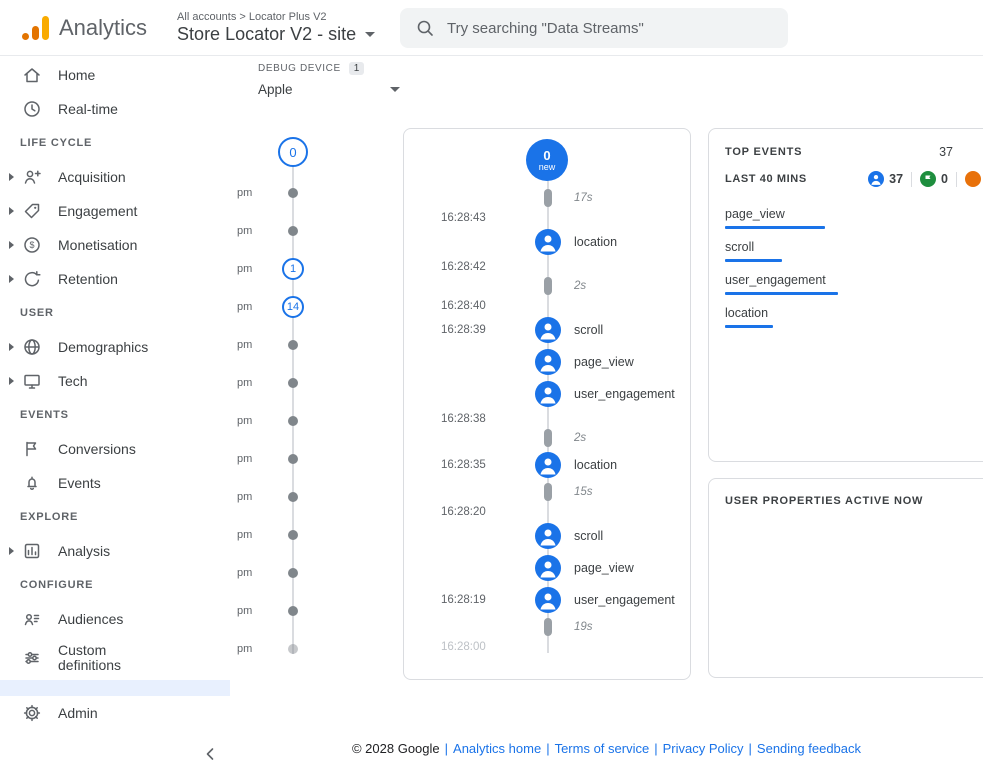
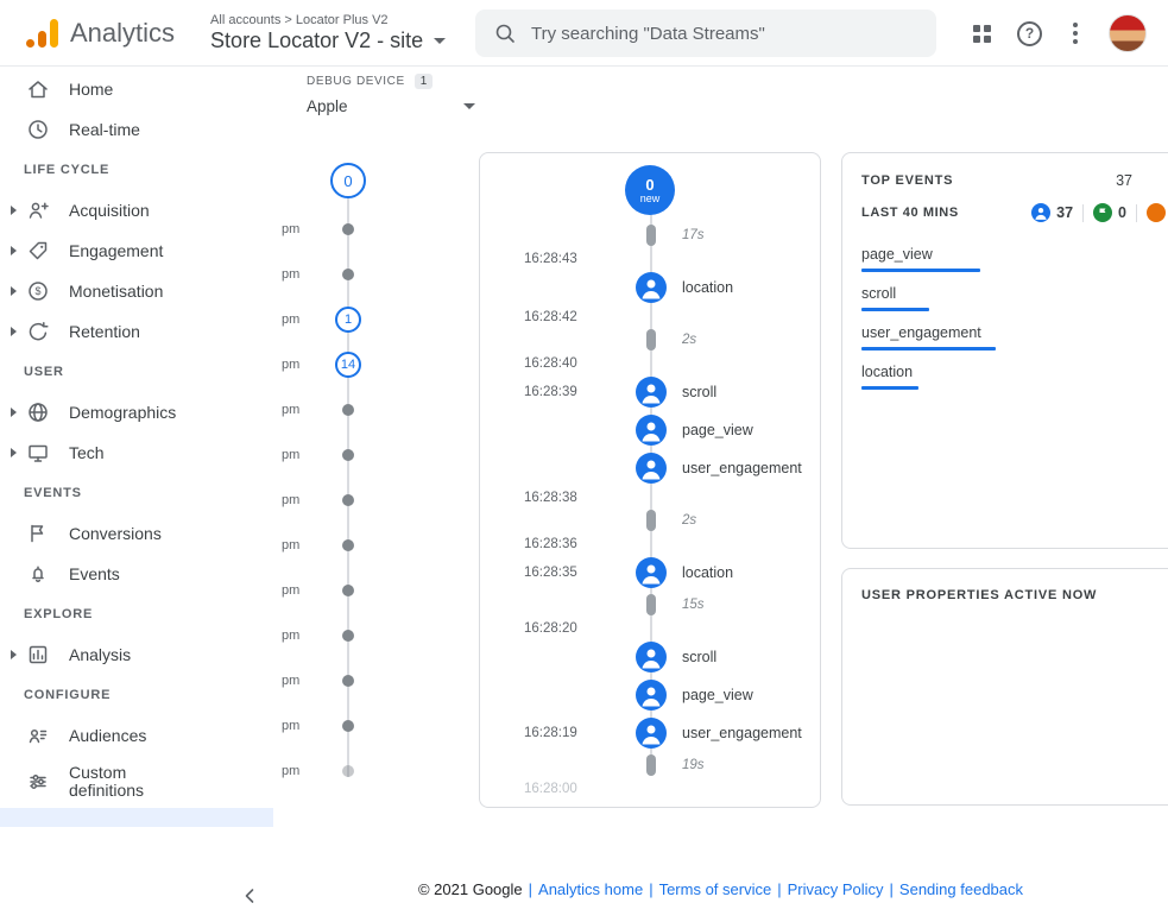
  Analytics
  All accounts > Locator Plus V2
  Store Locator V2 - site
  Try searching "Data Streams"
+ ?
  Home
  Real-time
  LIFE CYCLE
  Acquisition
  Engagement
  $
  Monetisation
  Retention
  USER
  Demographics
  Tech
  EVENTS
  Conversions
  Events
  EXPLORE
  Analysis
  CONFIGURE
  Audiences
  Custom definitions
- Admin
  DEBUG DEVICE
  1
  Apple
  0
  pm
  pm
  pm
  1
  pm
  14
  pm
  pm
  pm
  pm
  pm
  pm
  pm
  pm
  pm
  0
  new
  17s
  16:28:43
  location
  16:28:42
  2s
  16:28:40
  16:28:39
  scroll
  page_view
  user_engagement
  16:28:38
  2s
+ 16:28:36
  16:28:35
  location
  15s
  16:28:20
  scroll
  page_view
  16:28:19
  user_engagement
  19s
  16:28:00
  TOP EVENTS
  37
  LAST 40 MINS
  37
  0
  page_view
  scroll
  user_engagement
  location
  USER PROPERTIES ACTIVE NOW
- © 2028 Google | Analytics home | Terms of service | Privacy Policy | Sending feedback
+ © 2021 Google | Analytics home | Terms of service | Privacy Policy | Sending feedback
